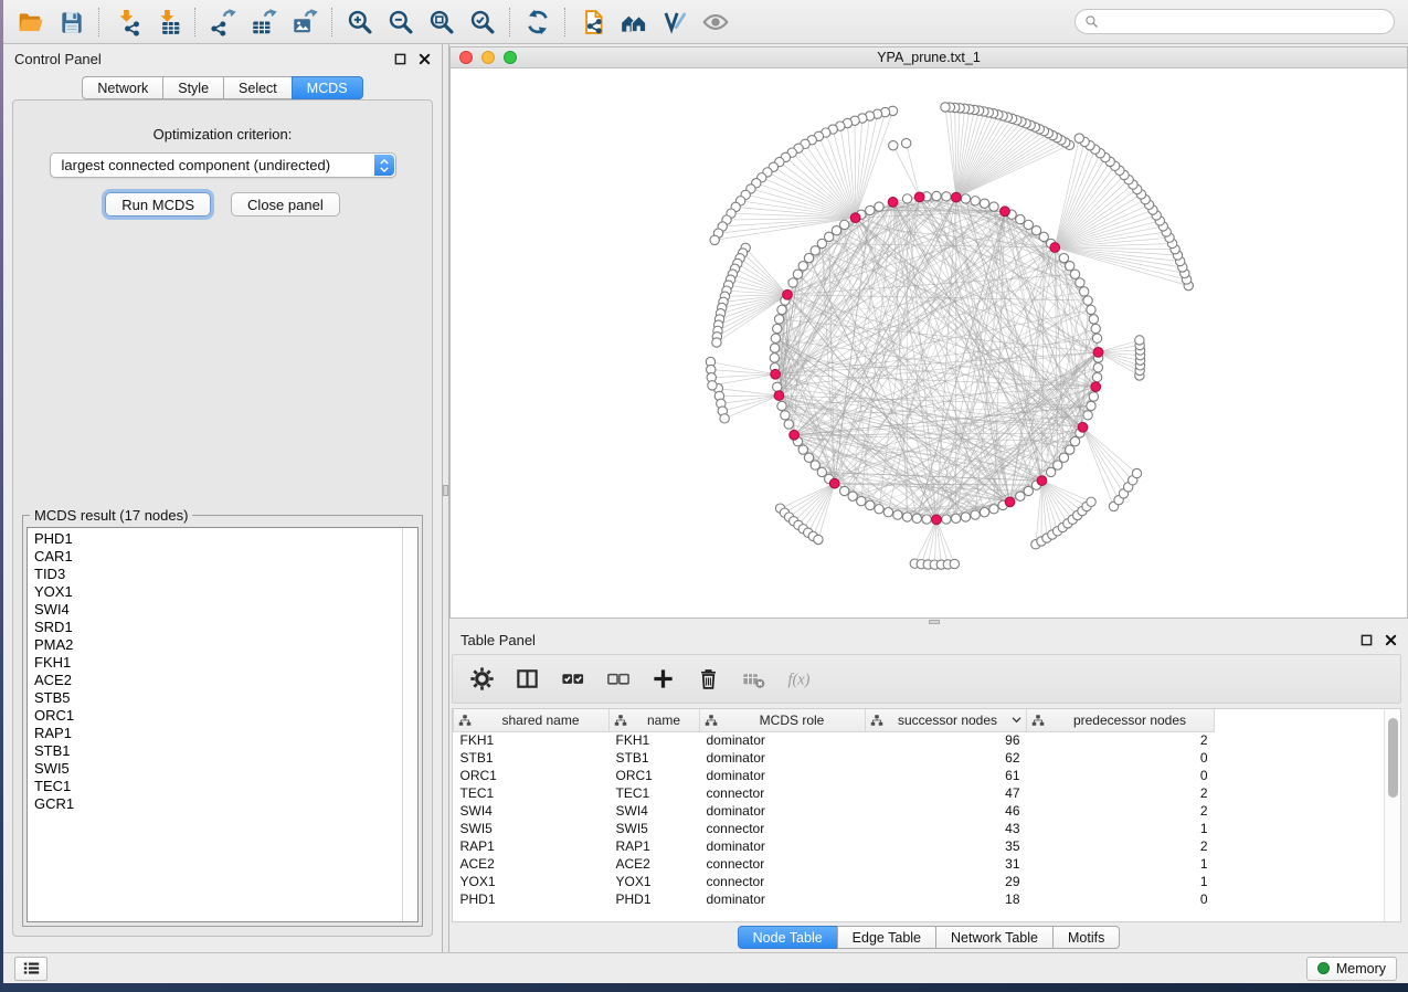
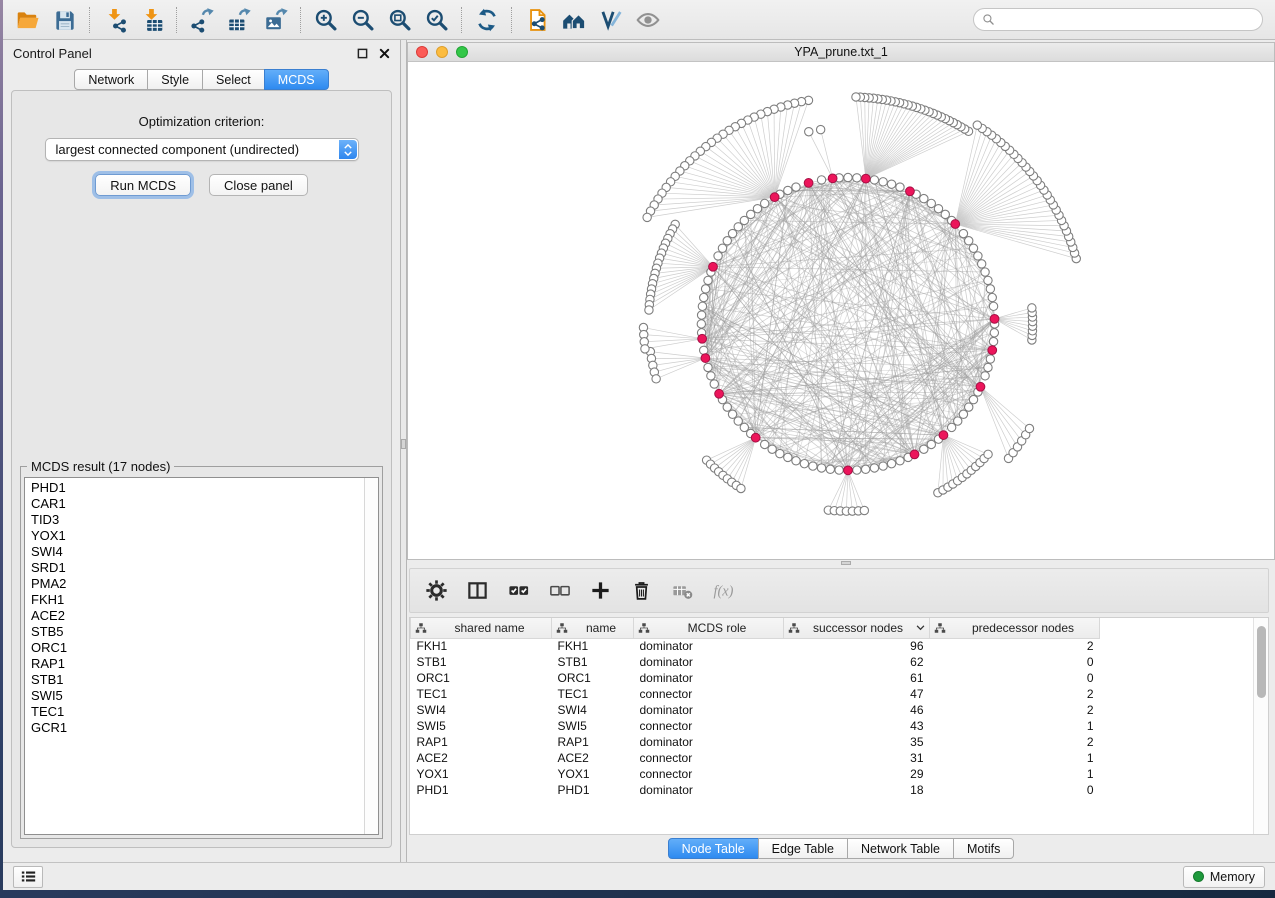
  Control Panel
  Network
  Style
  Select
  MCDS
  Optimization criterion:
  largest connected component (undirected)
  Run MCDS
  Close panel
  MCDS result (17 nodes)
  PHD1
  CAR1
  TID3
  YOX1
  SWI4
  SRD1
  PMA2
  FKH1
  ACE2
  STB5
  ORC1
  RAP1
  STB1
  SWI5
  TEC1
  GCR1
  YPA_prune.txt_1
- Table Panel
  f(x)
  shared name	name	MCDS role	successor nodes	predecessor nodes
  FKH1	FKH1	dominator	96	2
  STB1	STB1	dominator	62	0
  ORC1	ORC1	dominator	61	0
  TEC1	TEC1	connector	47	2
  SWI4	SWI4	dominator	46	2
  SWI5	SWI5	connector	43	1
  RAP1	RAP1	dominator	35	2
  ACE2	ACE2	connector	31	1
  YOX1	YOX1	connector	29	1
  PHD1	PHD1	dominator	18	0
  Node Table
  Edge Table
  Network Table
  Motifs
  Memory
